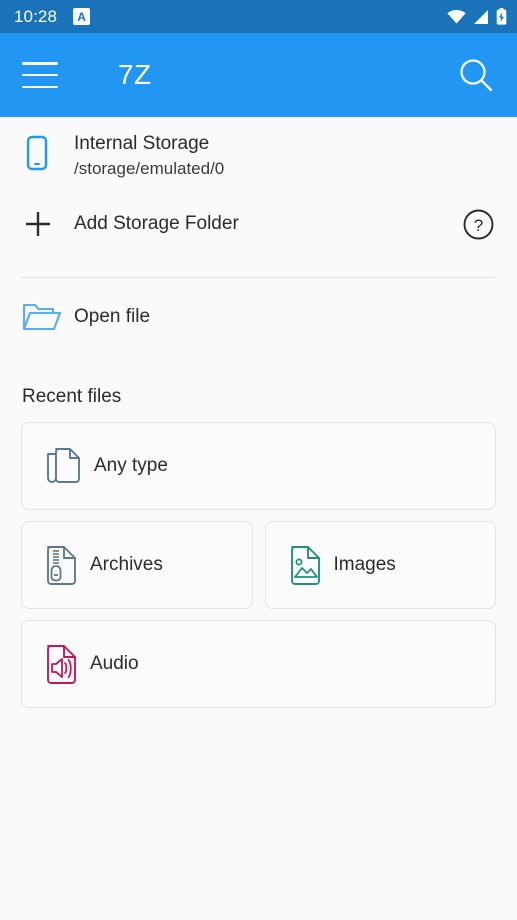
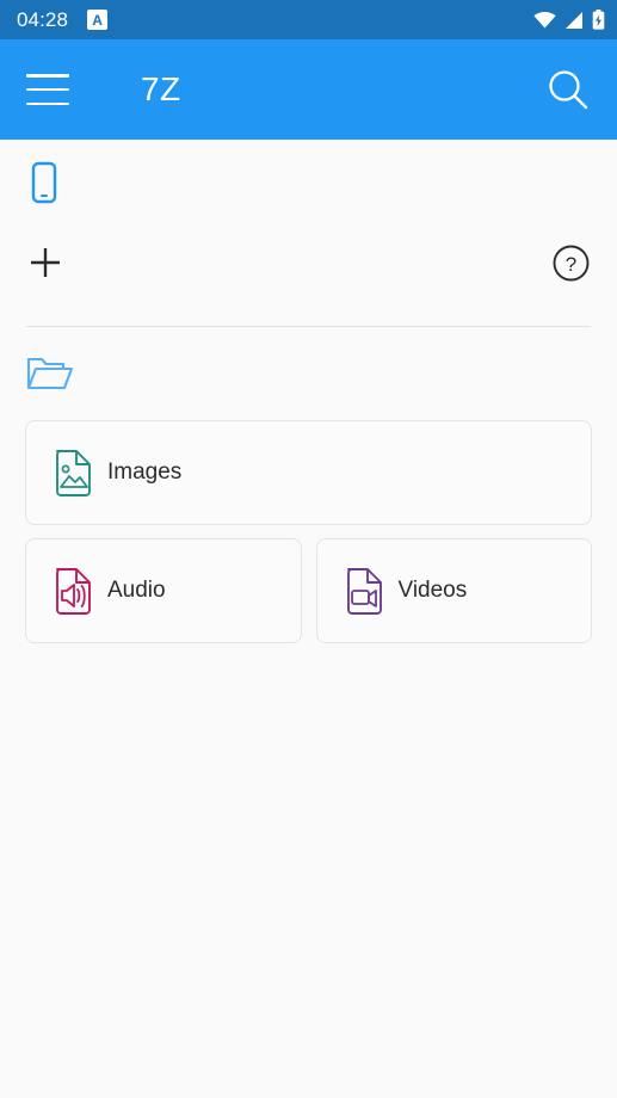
- 10:28
+ 04:28
  A
  7Z
- Internal Storage
- /storage/emulated/0
- Add Storage Folder
  ?
- Open file
- Recent files
- Any type
- Archives
  Images
  Audio
+ Videos
